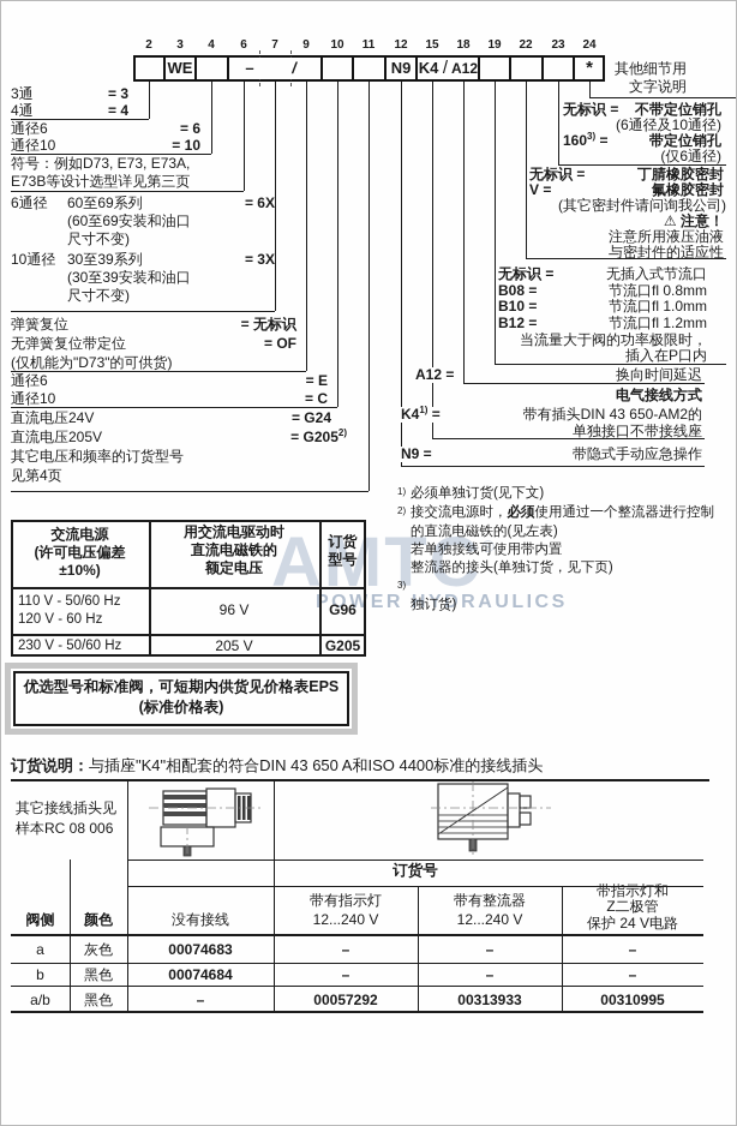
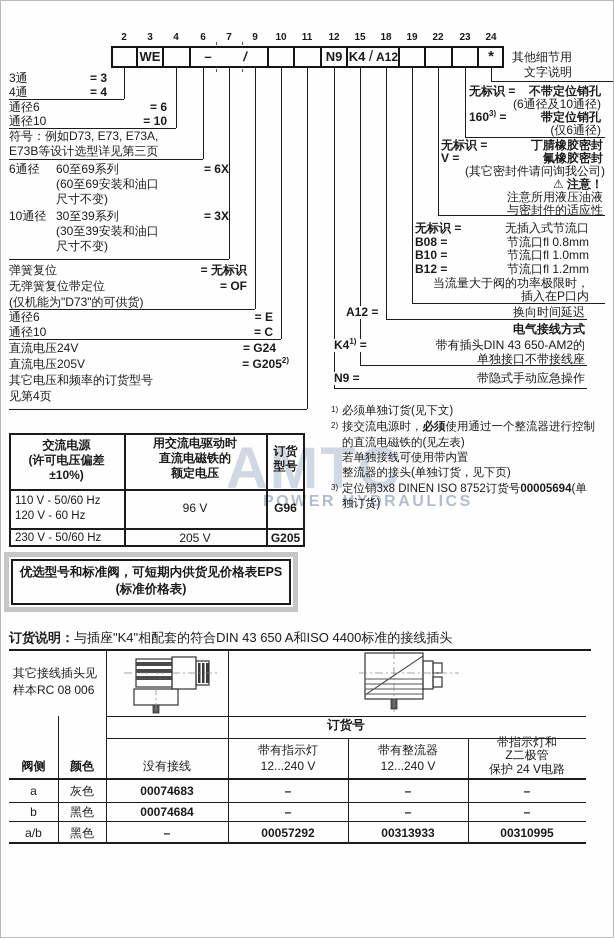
  AMTC®
  POWER HYDRAULICS
  2
  3
  4
  6
  7
  9
  10
  11
  12
  15
  18
  19
  22
  23
  24
  WE
  –
  /
  N9
  K4
  /
  A12
  *
  3通
  = 3
  4通
  = 4
  通径6
  = 6
  通径10
  = 10
  符号：例如D73, E73, E73A,
  E73B等设计选型详见第三页
  6通径
  60至69系列
  = 6X
  (60至69安装和油口
  尺寸不变)
  10通径
  30至39系列
  = 3X
  (30至39安装和油口
  尺寸不变)
  弹簧复位
  = 无标识
  无弹簧复位带定位
  = OF
  (仅机能为"D73"的可供货)
  通径6
  = E
  通径10
  = C
  直流电压24V
  = G24
  直流电压205V
  = G2052)
  其它电压和频率的订货型号
  见第4页
  其他细节用
  文字说明
  无标识 =
  不带定位销孔
  (6通径及10通径)
  1603) =
  带定位销孔
  (仅6通径)
  无标识 =
  丁腈橡胶密封
  V =
  氟橡胶密封
  (其它密封件请问询我公司)
  ⚠ 注意！
  注意所用液压油液
  与密封件的适应性
  无标识 =
  无插入式节流口
  B08 =
  节流口fl 0.8mm
  B10 =
  节流口fl 1.0mm
  B12 =
  节流口fl 1.2mm
  当流量大于阀的功率极限时，
  插入在P口内
  A12 =
  换向时间延迟
  电气接线方式
  K41) =
  带有插头DIN 43 650-AM2的
  单独接口不带接线座
  N9 =
  带隐式手动应急操作
  1)
  必须单独订货(见下文)
  2)
  接交流电源时，必须使用通过一个整流器进行控制
  的直流电磁铁的(见左表)
  若单独接线可使用带内置
  整流器的接头(单独订货，见下页)
  3)
+ 定位销3x8 DINEN ISO 8752订货号00005694(单
  独订货)
  交流电源
  (许可电压偏差
  ±10%)
  用交流电驱动时
  直流电磁铁的
  额定电压
  订货
  型号
  110 V - 50/60 Hz
  120 V - 60 Hz
  96 V
  G96
  230 V - 50/60 Hz
  205 V
  G205
  优选型号和标准阀，可短期内供货见价格表EPS
  (标准价格表)
  订货说明：与插座"K4"相配套的符合DIN 43 650 A和ISO 4400标准的接线插头
  其它接线插头见
  样本RC 08 006
  订货号
  阀侧
  颜色
  没有接线
  带有指示灯
  12...240 V
  带有整流器
  12...240 V
  带指示灯和
  Z二极管
  保护 24 V电路
  a
  灰色
  00074683
  –
  –
  –
  b
  黑色
  00074684
  –
  –
  –
  a/b
  黑色
  –
  00057292
  00313933
  00310995
